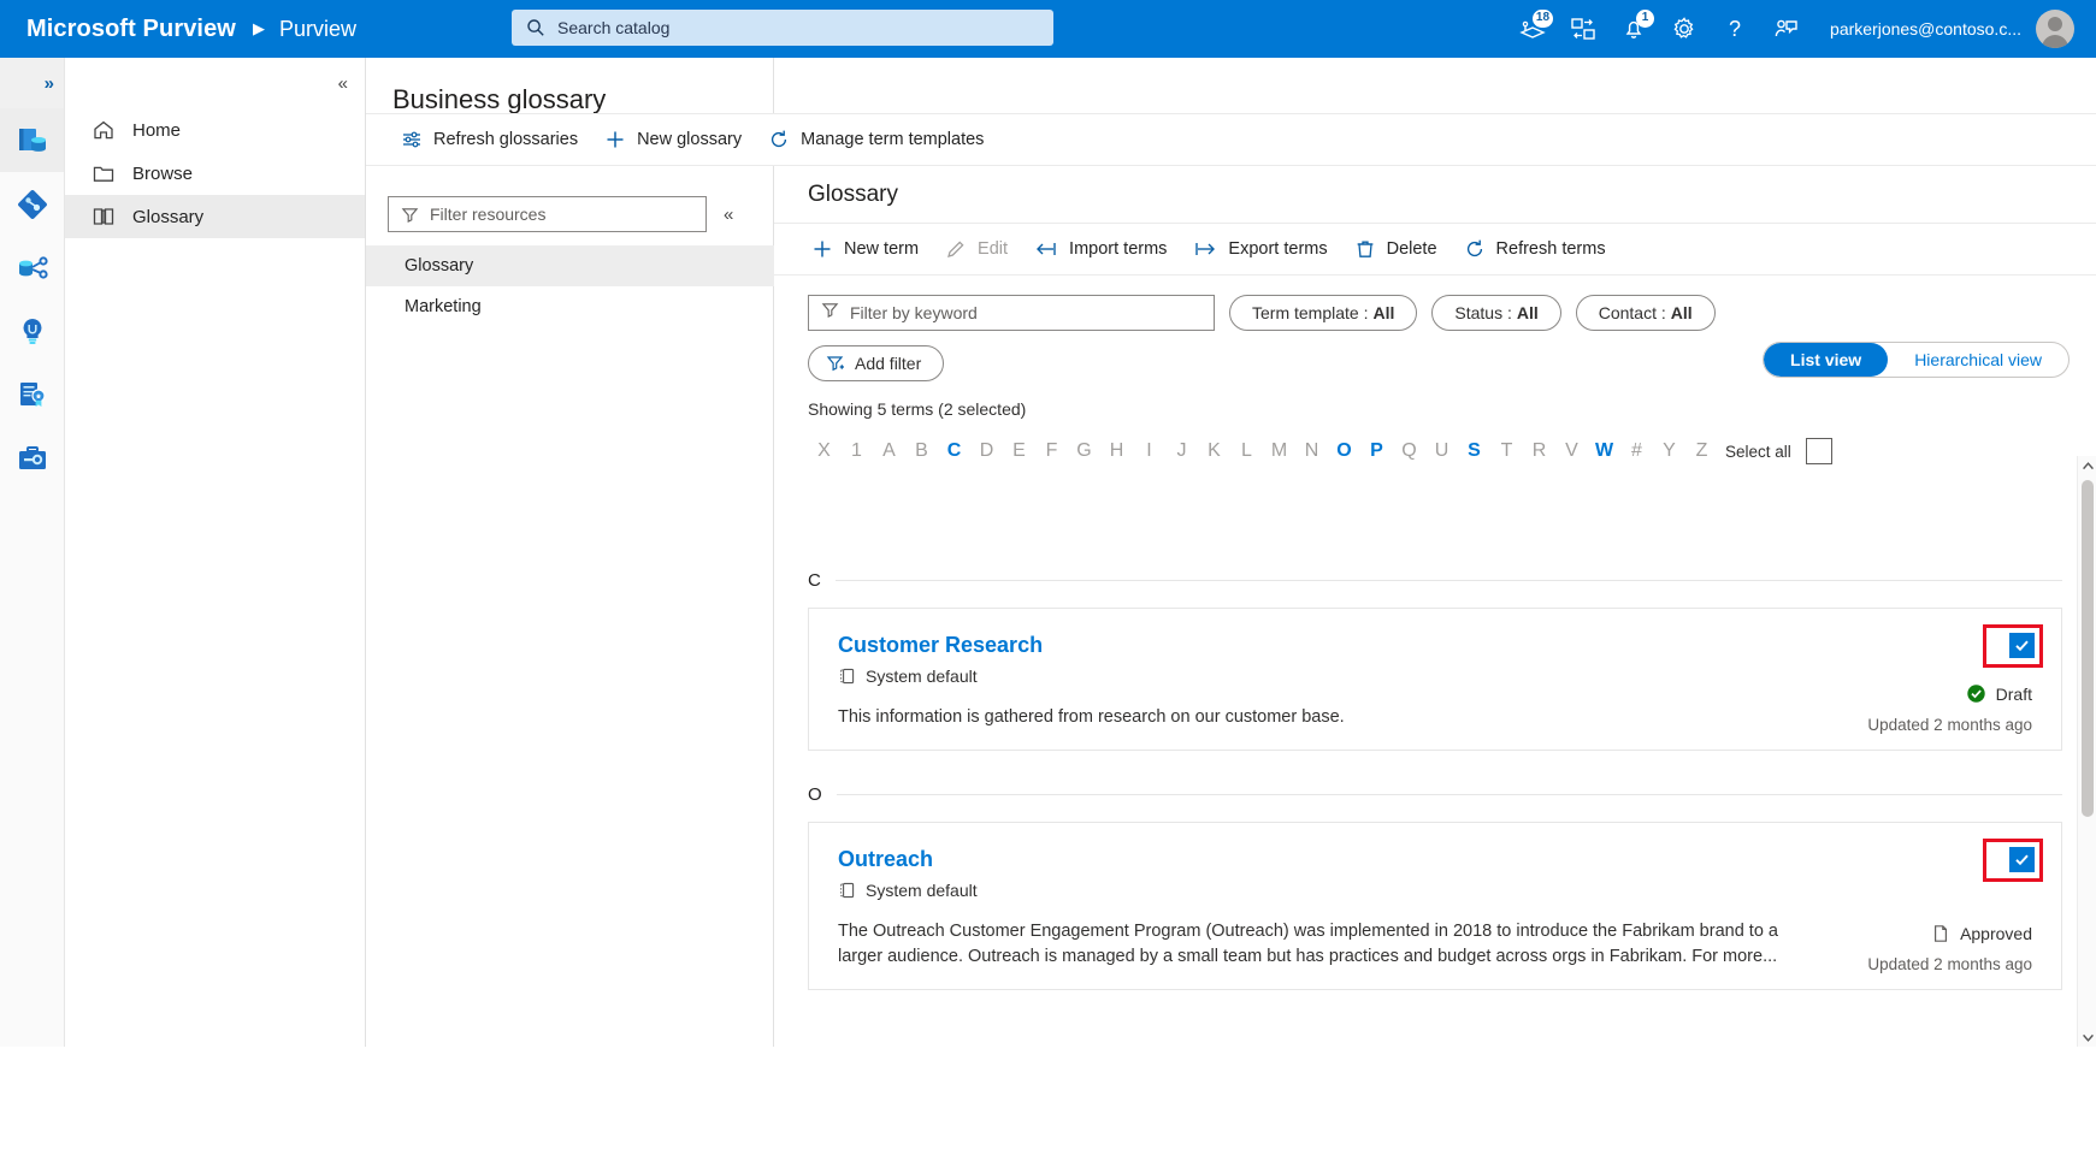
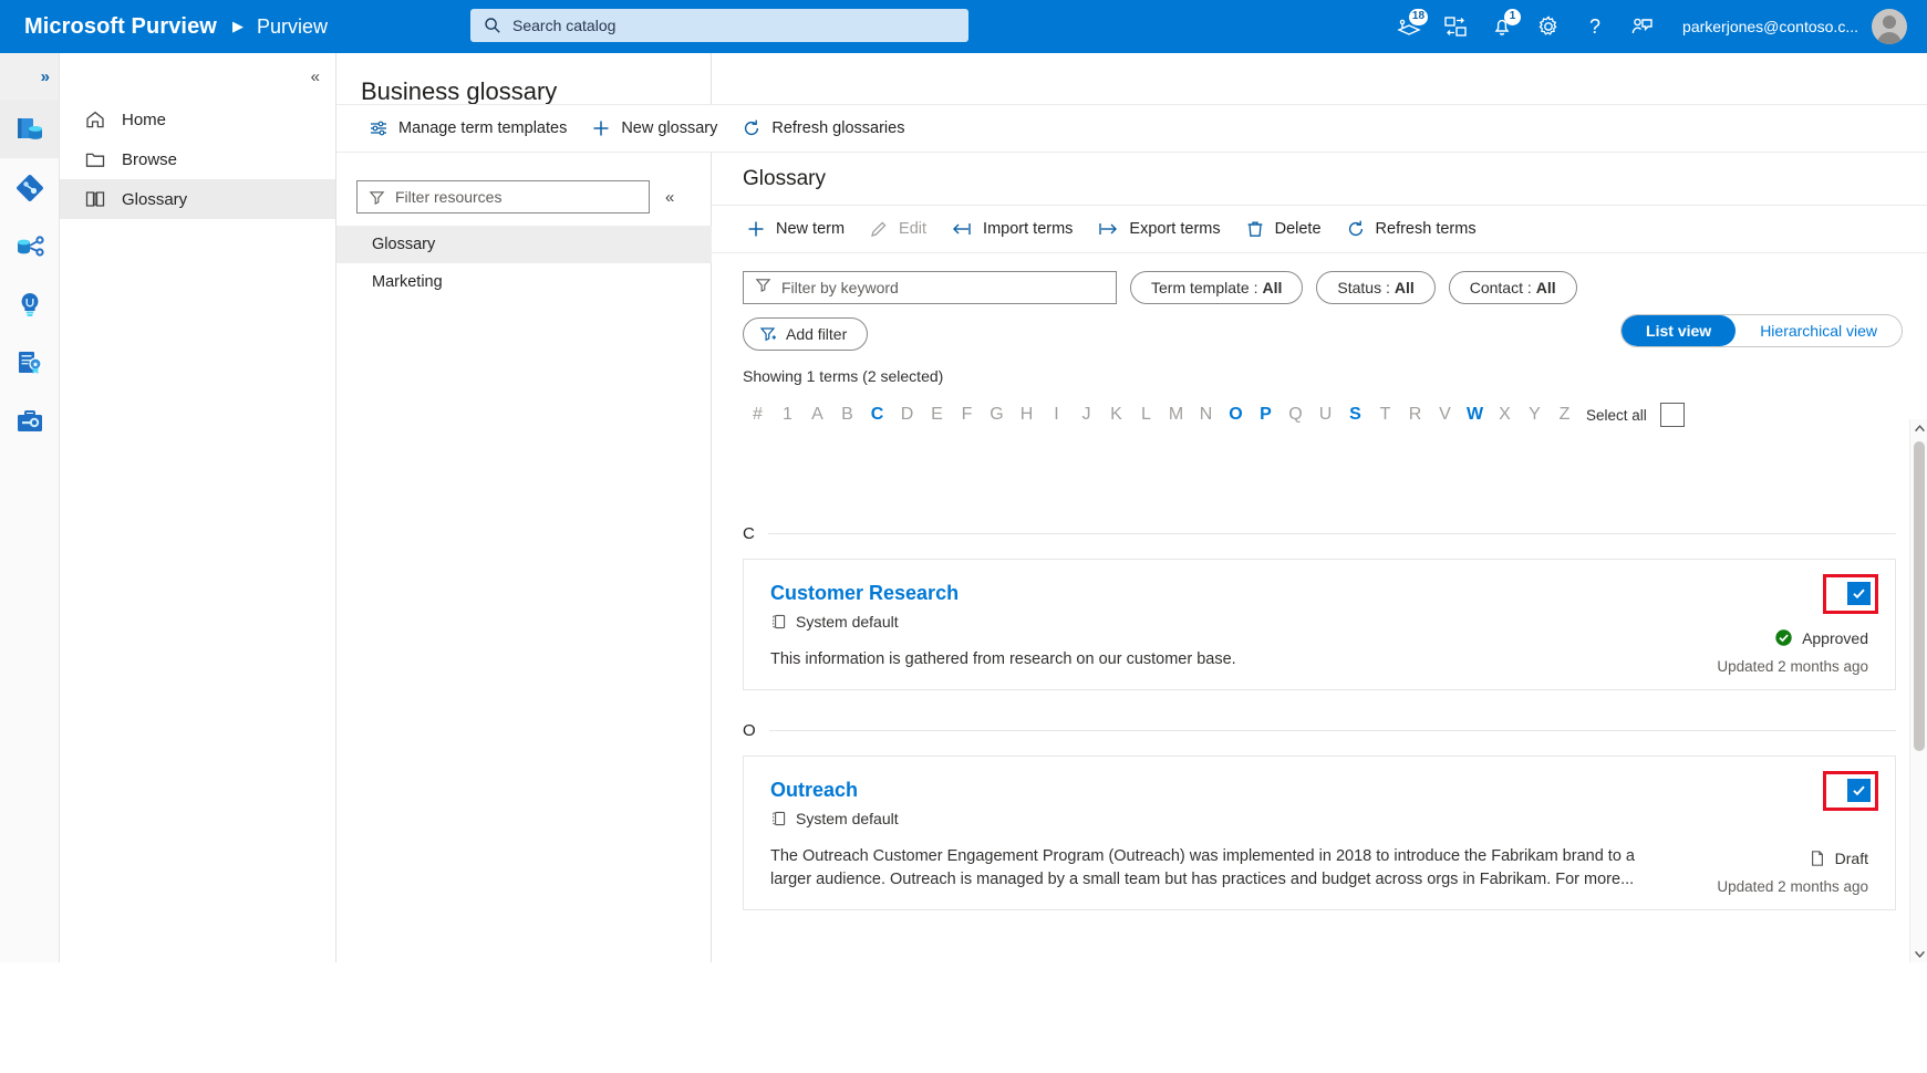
  Microsoft Purview
  ▶
  Purview
  Search catalog
  18
  1
  ?
  parkerjones@contoso.c...
  »
  «
  Home
  Browse
  Glossary
  Business glossary
  Filter resources
  «
  Glossary
  Marketing
- Refresh glossaries
+ Manage term templates
  New glossary
- Manage term templates
+ Refresh glossaries
  Glossary
  New term
  Edit
  Import terms
  Export terms
  Delete
  Refresh terms
  Filter by keyword
  Term template :
  All
  Status :
  All
  Contact :
  All
  Add filter
  List view
  Hierarchical view
- Showing 5 terms (2 selected)
+ Showing 1 terms (2 selected)
- X
+ #
  1
  A
  B
  C
  D
  E
  F
  G
  H
  I
  J
  K
  L
  M
  N
  O
  P
  Q
  U
  S
  T
  R
  V
  W
- #
+ X
  Y
  Z
  Select all
  C
  Customer Research
  System default
  This information is gathered from research on our customer base.
- Draft
+ Approved
  Updated 2 months ago
  O
  Outreach
  System default
  The Outreach Customer Engagement Program (Outreach) was implemented in 2018 to introduce the Fabrikam brand to a larger audience. Outreach is managed by a small team but has practices and budget across orgs in Fabrikam. For more...
- Approved
+ Draft
  Updated 2 months ago
